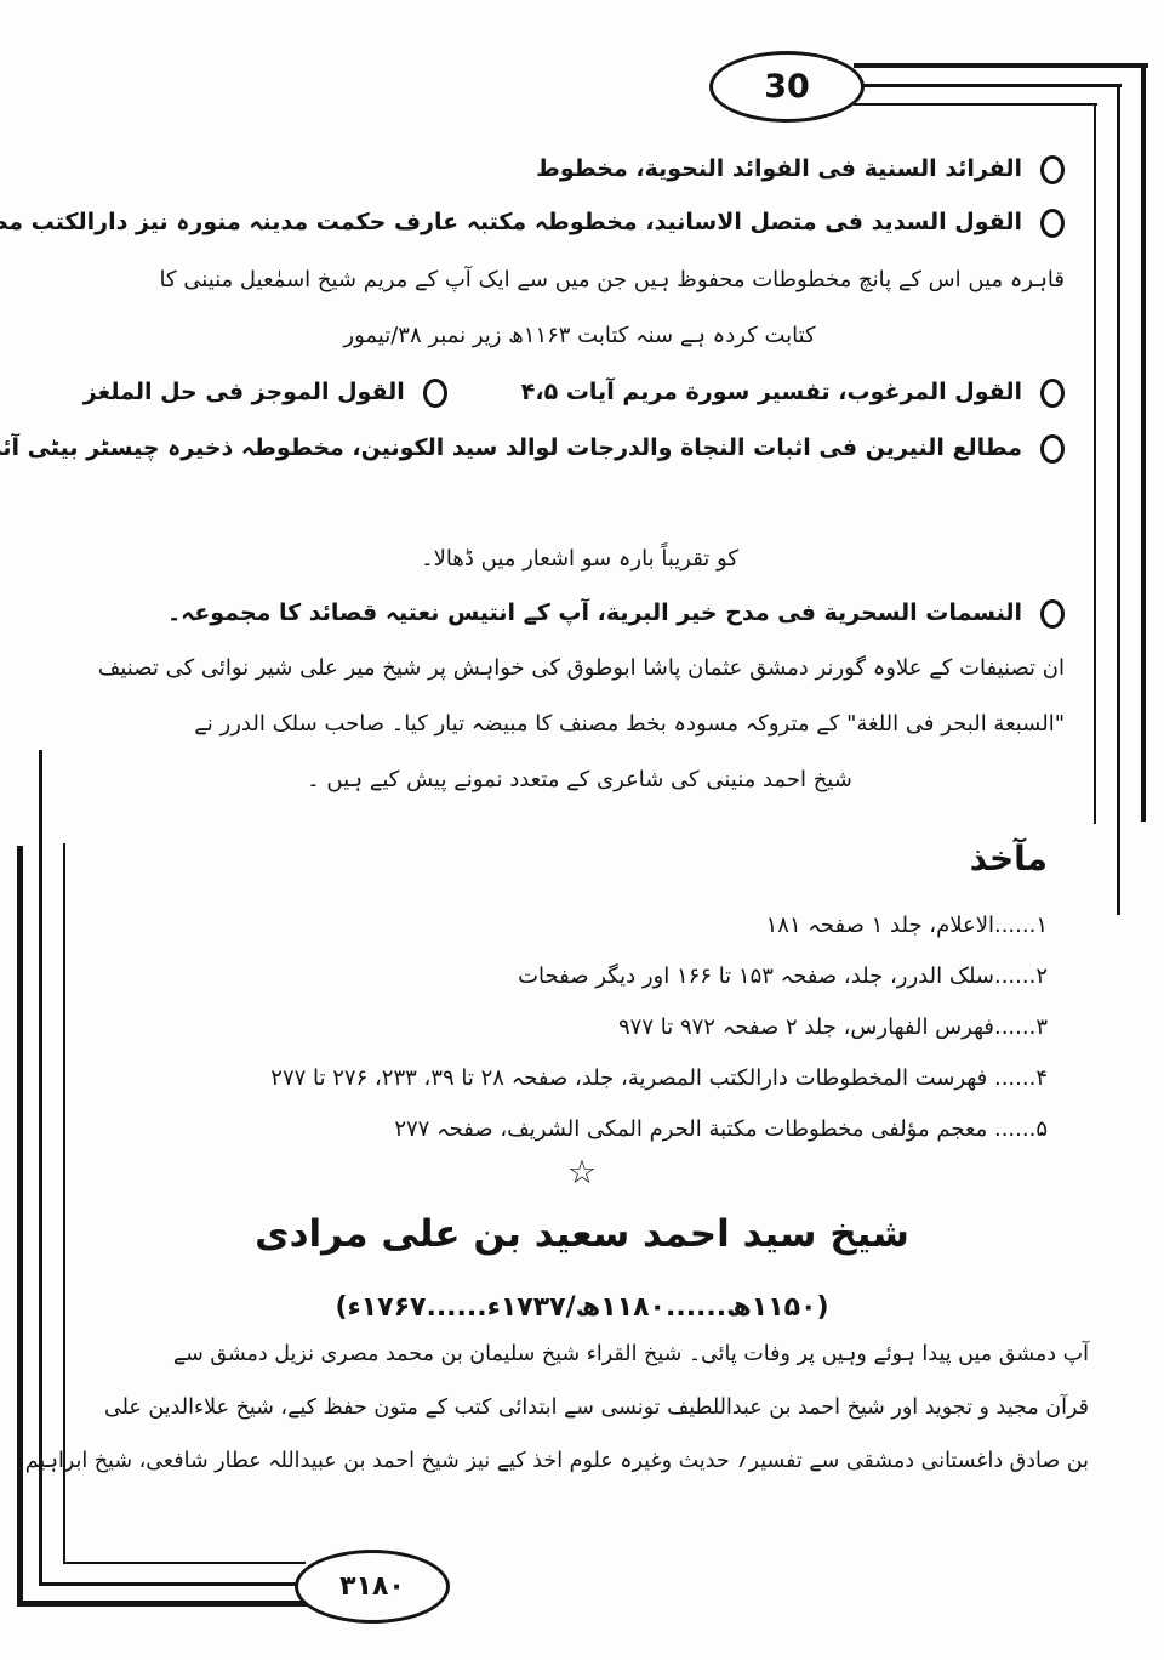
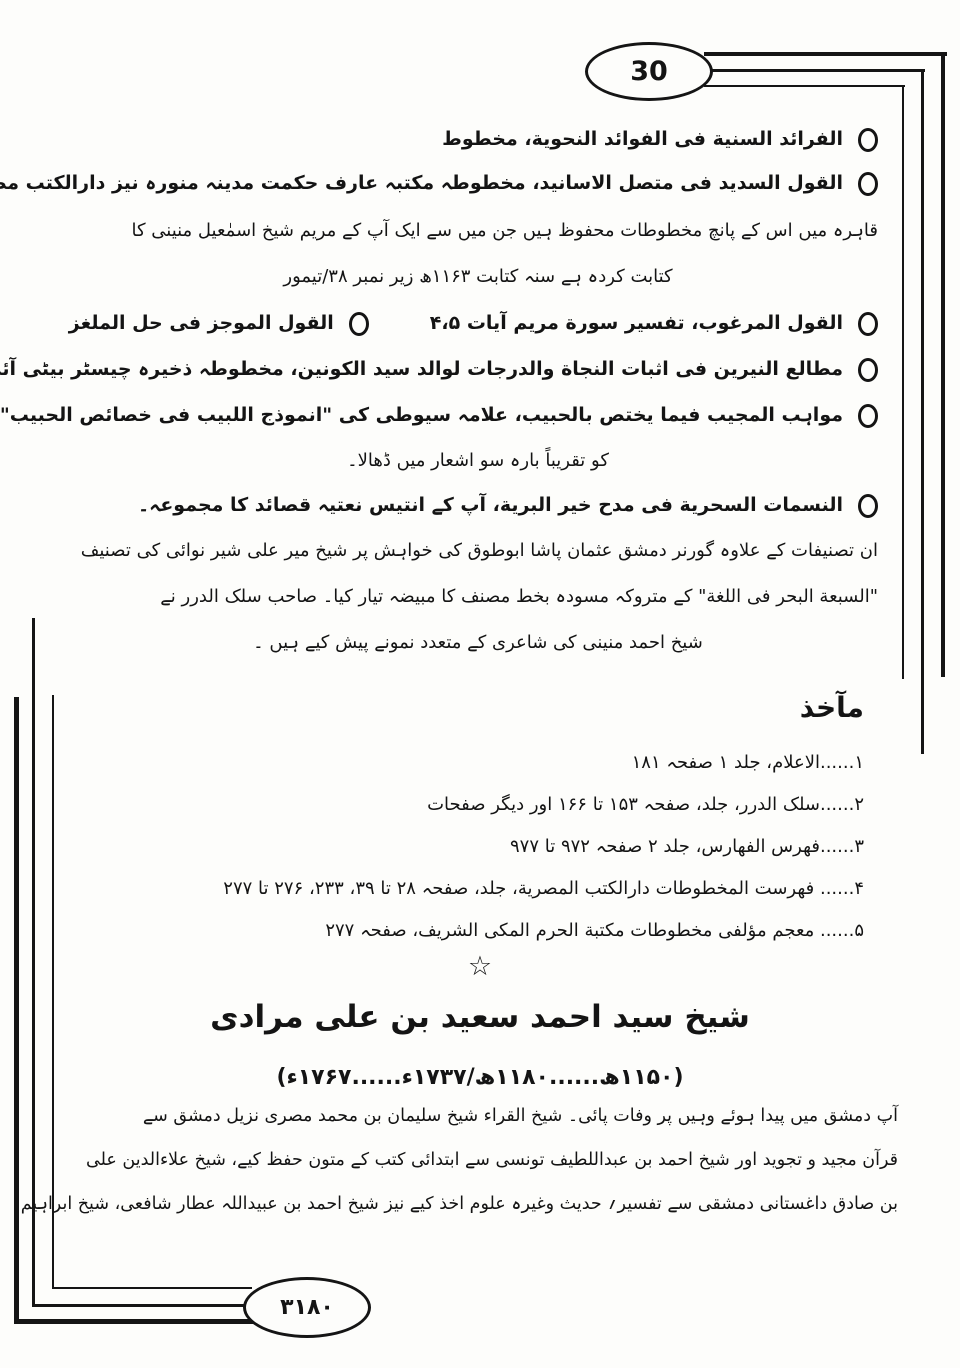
  30
  ۳۱۸۰
  الفرائد السنية فی الفوائد النحوية، مخطوط
  القول السديد فی متصل الاسانيد، مخطوطہ مکتبہ عارف حکمت مدينہ منورہ نيز دارالکتب م
  قاہرہ ميں اس کے پانچ مخطوطات محفوظ ہيں جن ميں سے ايک آپ کے مريم شيخ اسمٰعيل منينی کا
  کتابت کردہ ہے سنہ کتابت ۱۱۶۳ھ زير نمبر ۳۸/تيمور
  القول المرغوب، تفسير سورة مريم آيات ۴،۵
  القول الموجز فی حل الملغز
  مطالع النيرين فی اثبات النجاة والدرجات لوالد سيد الکونين، مخطوطہ ذخيرہ چيسٹر بيٹی آئ
+ مواہب المجيب فيما يختص بالحبيب، علامہ سيوطی کی "انموذج اللبيب فی خصائص الحبيب"
  کو تقريباً بارہ سو اشعار ميں ڈھالا۔
  النسمات السحرية فی مدح خير البرية، آپ کے انتيس نعتيہ قصائد کا مجموعہ۔
  ان تصنيفات کے علاوہ گورنر دمشق عثمان پاشا ابوطوق کی خواہش پر شيخ مير علی شير نوائی کی تصنيف
  "السبعة البحر فی اللغة" کے متروکہ مسودہ بخط مصنف کا مبيضہ تيار کيا۔ صاحب سلک الدرر نے
  شيخ احمد منينی کی شاعری کے متعدد نمونے پيش کيے ہيں ۔
  مآخذ
  ۱......الاعلام، جلد ۱ صفحہ ۱۸۱
  ۲......سلک الدرر، جلد، صفحہ ۱۵۳ تا ۱۶۶ اور ديگر صفحات
  ۳......فهرس الفهارس، جلد ۲ صفحہ ۹۷۲ تا ۹۷۷
  ۴...... فهرست المخطوطات دارالکتب المصرية، جلد، صفحہ ۲۸ تا ۳۹، ۲۳۳، ۲۷۶ تا ۲۷۷
  ۵...... معجم مؤلفی مخطوطات مکتبة الحرم المکی الشريف، صفحہ ۲۷۷
  ☆
  شيخ سيد احمد سعيد بن علی مرادی
  (۱۱۵۰ھ......۱۱۸۰ھ/۱۷۳۷ء......۱۷۶۷ء)
  آپ دمشق ميں پيدا ہوئے وہيں پر وفات پائی۔ شيخ القراء شيخ سليمان بن محمد مصری نزيل دمشق سے
  قرآن مجيد و تجويد اور شيخ احمد بن عبداللطيف تونسی سے ابتدائی کتب کے متون حفظ کيے، شيخ علاءالدين علی
  بن صادق داغستانی دمشقی سے تفسير؍ حديث وغيرہ علوم اخذ کيے نيز شيخ احمد بن عبيداللہ عطار شافعی، شيخ ابراہيم
